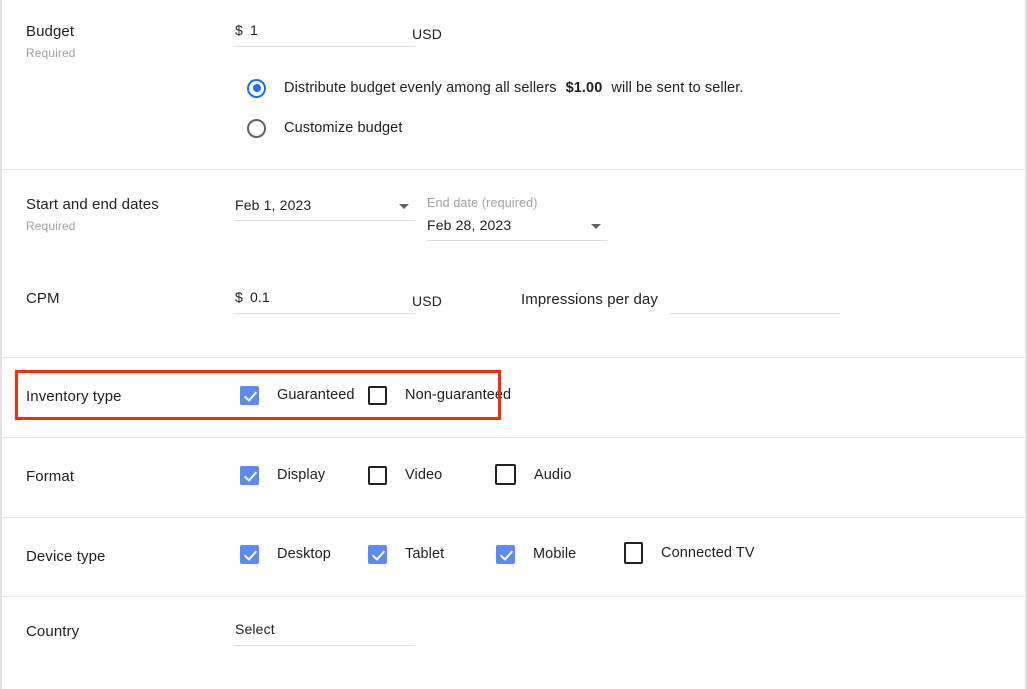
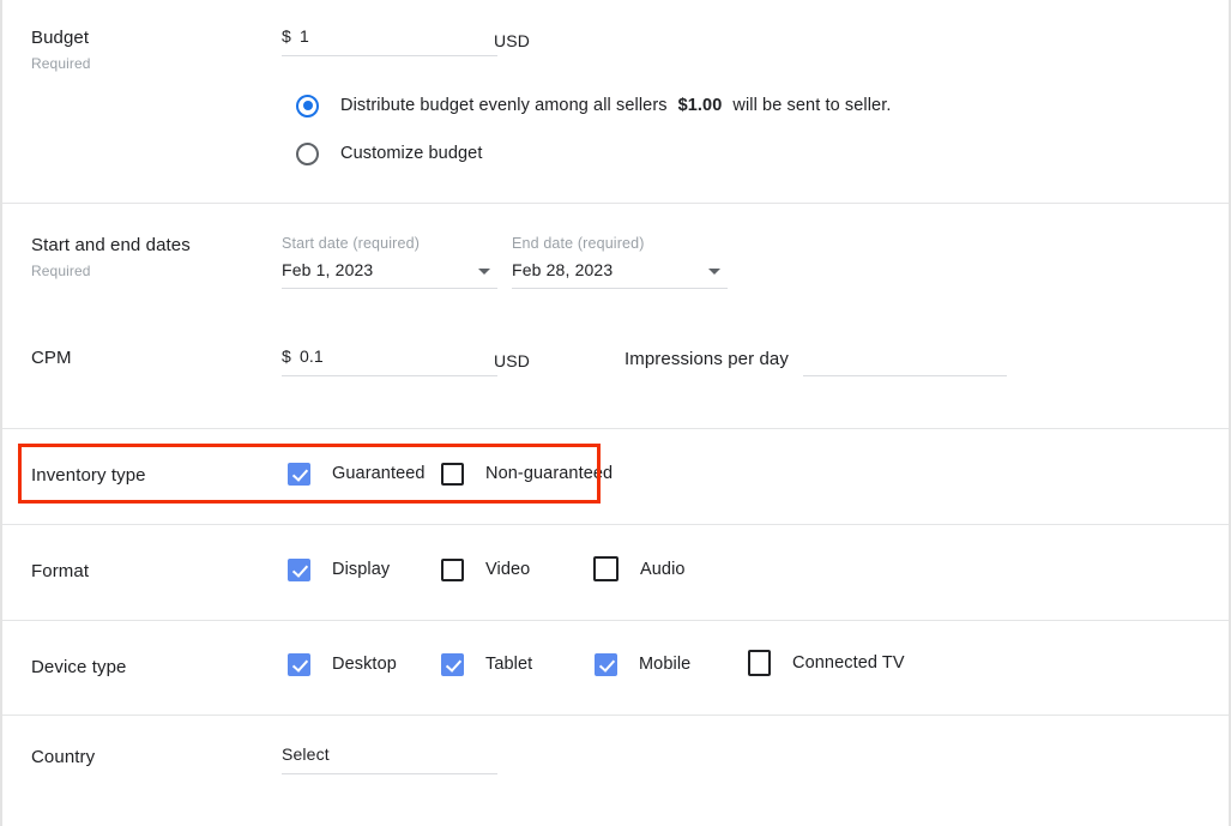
  Budget
  Required
  $ 1
  USD
  Distribute budget evenly among all sellers
  $1.00
  will be sent to seller.
  Customize budget
  Start and end dates
  Required
+ Start date (required)
  Feb 1, 2023
  End date (required)
  Feb 28, 2023
  CPM
  $ 0.1
  USD
  Impressions per day
  Inventory type
  Guaranteed
  Non-guaranteed
  Format
  Display
  Video
  Audio
  Device type
  Desktop
  Tablet
  Mobile
  Connected TV
  Country
  Select
